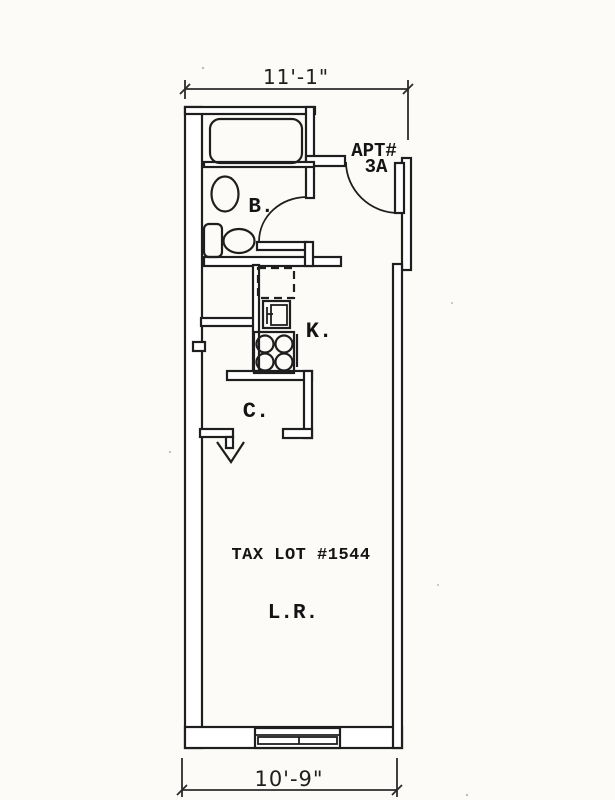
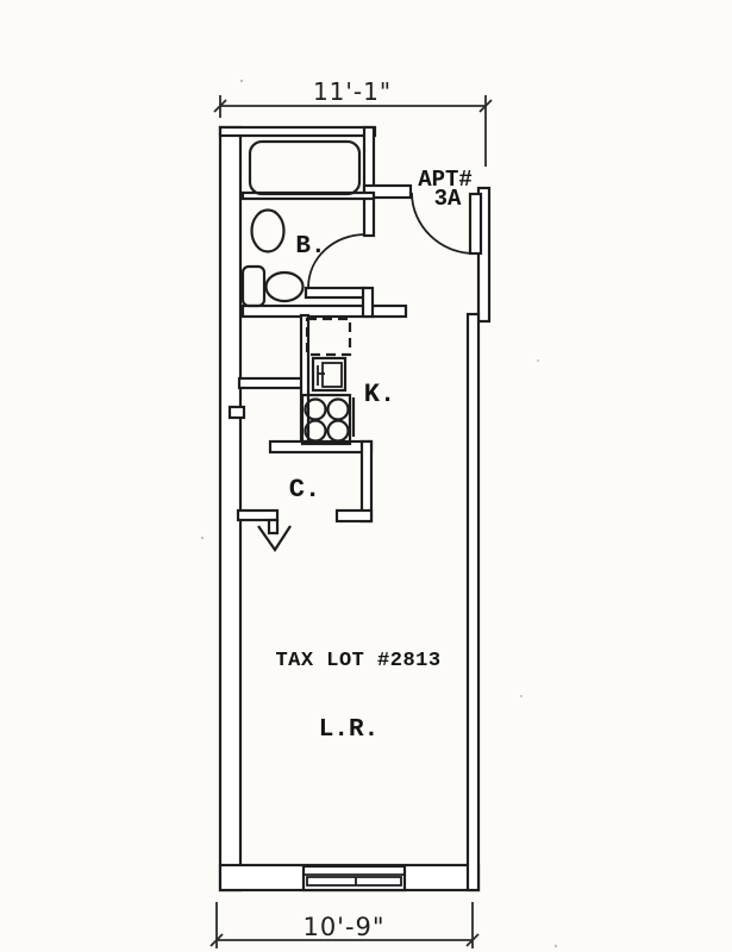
  11'-1"
  B.
  APT#
  3A
  K.
  C.
- TAX LOT #1544
+ TAX LOT #2813
  L.R.
  10'-9"
